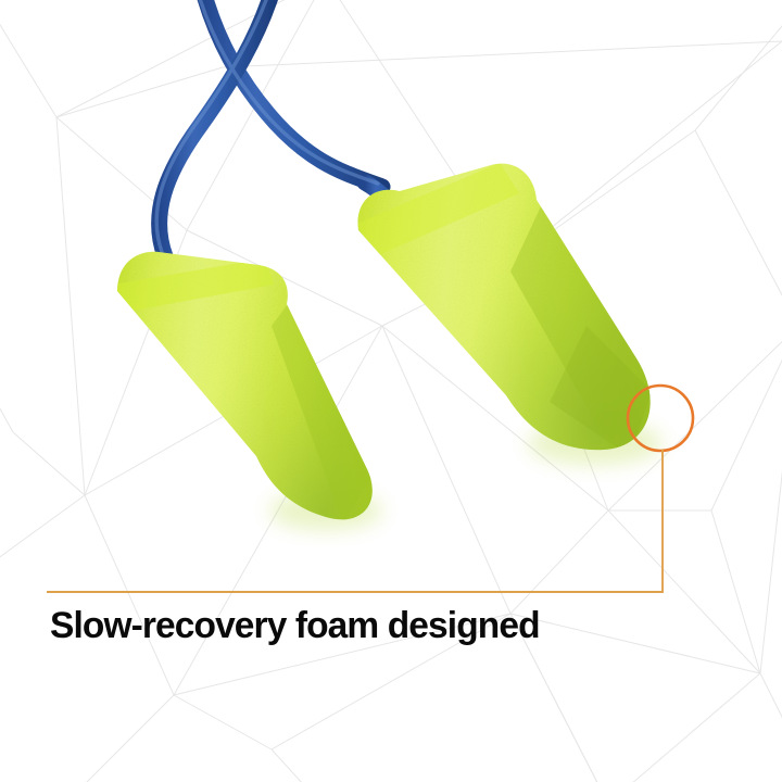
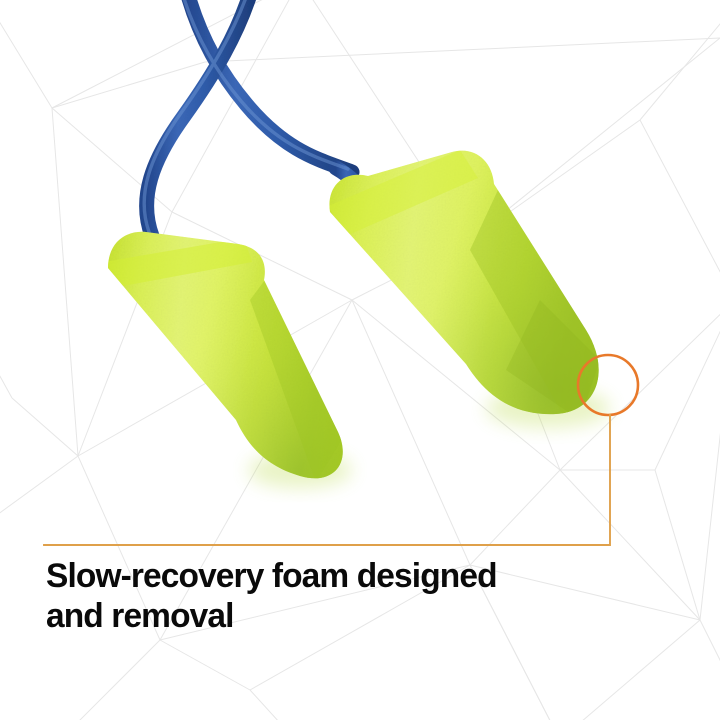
  Slow-recovery foam designed
+ and removal
